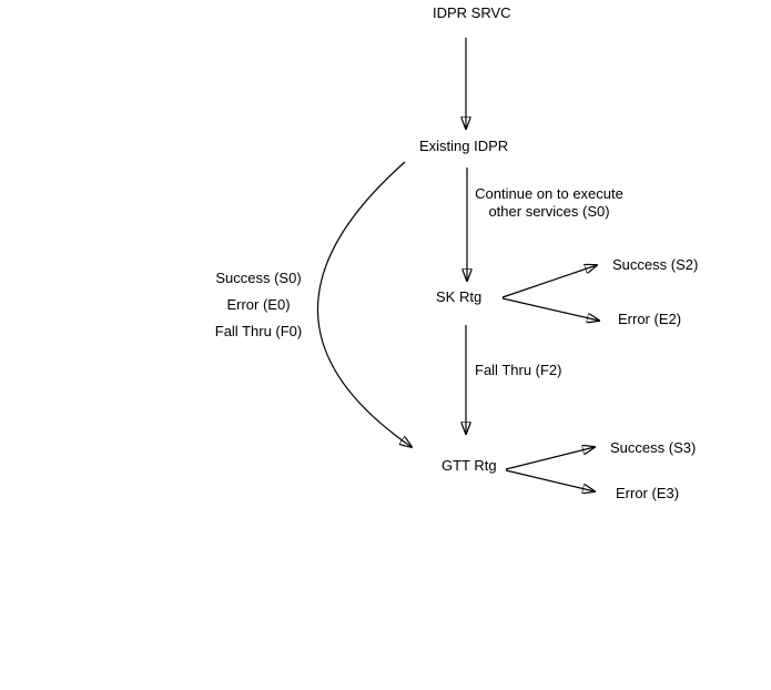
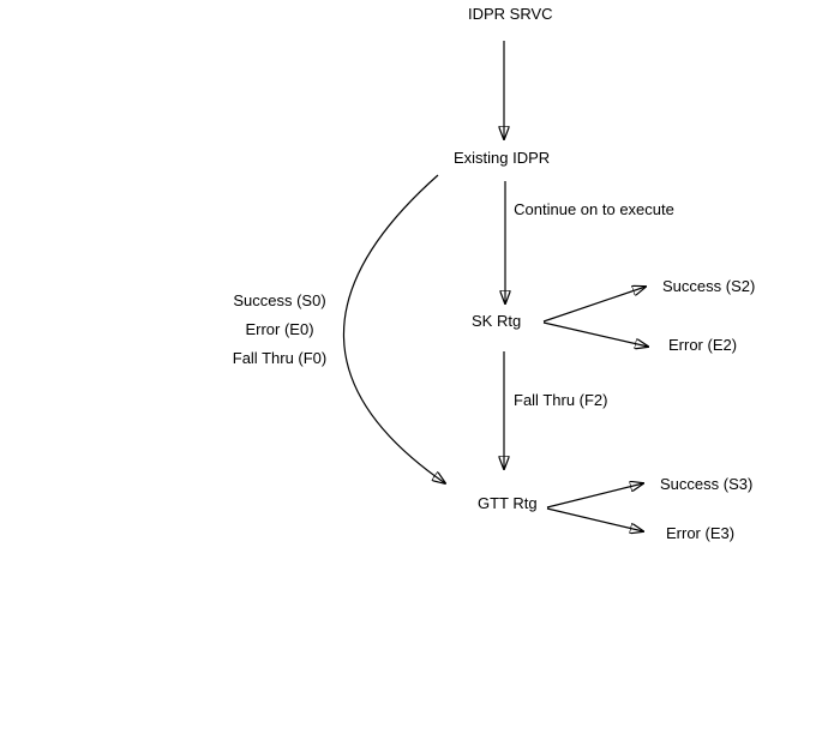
  IDPR SRVC
  Existing IDPR
  SK Rtg
  GTT Rtg
  Continue on to execute
- other services (S0)
  Success (S2)
  Error (E2)
  Fall Thru (F2)
  Success (S3)
  Error (E3)
  Success (S0)
  Error (E0)
  Fall Thru (F0)
